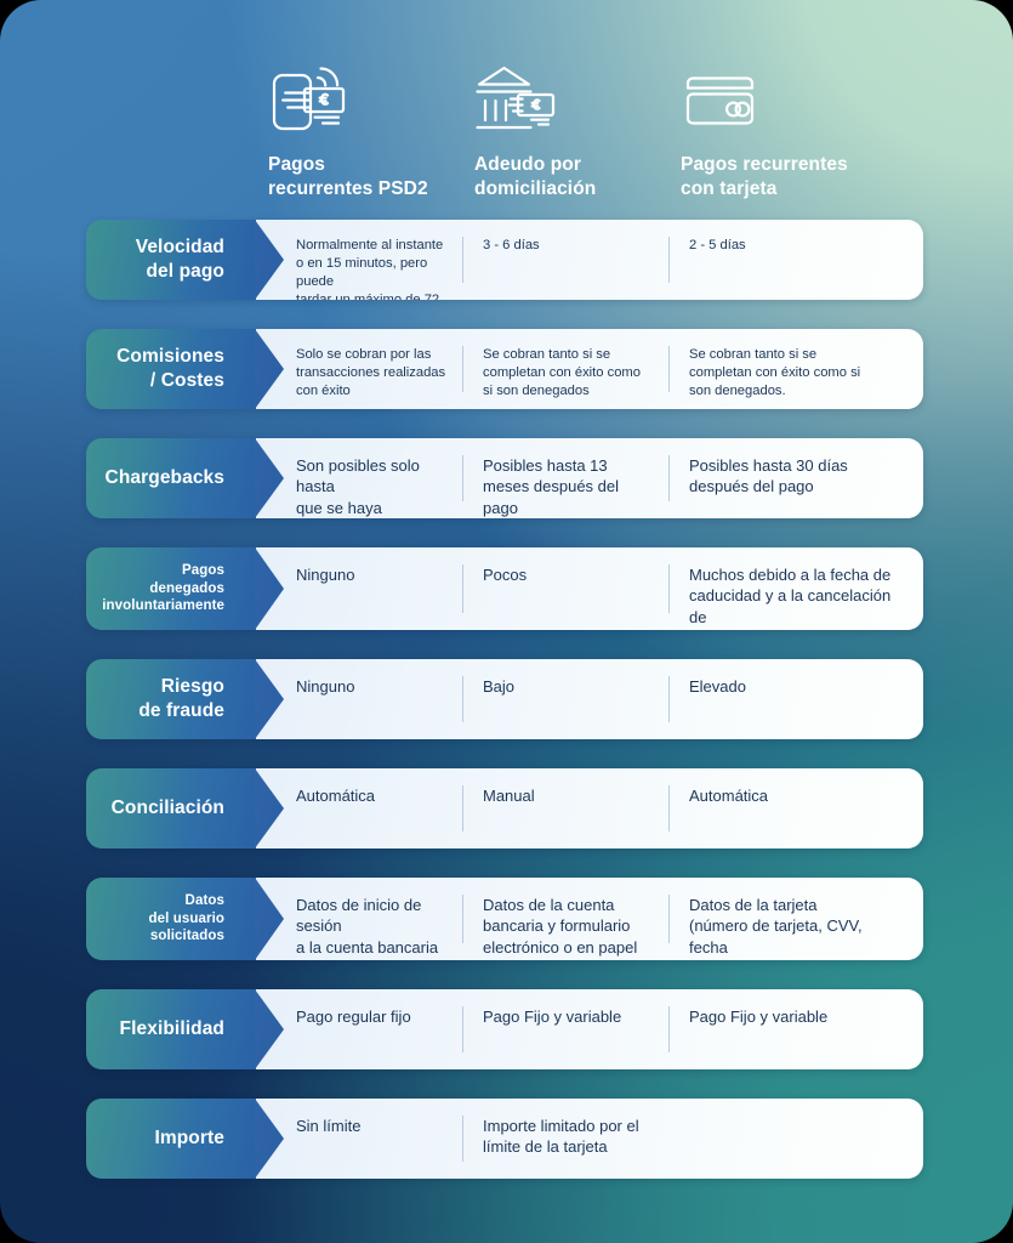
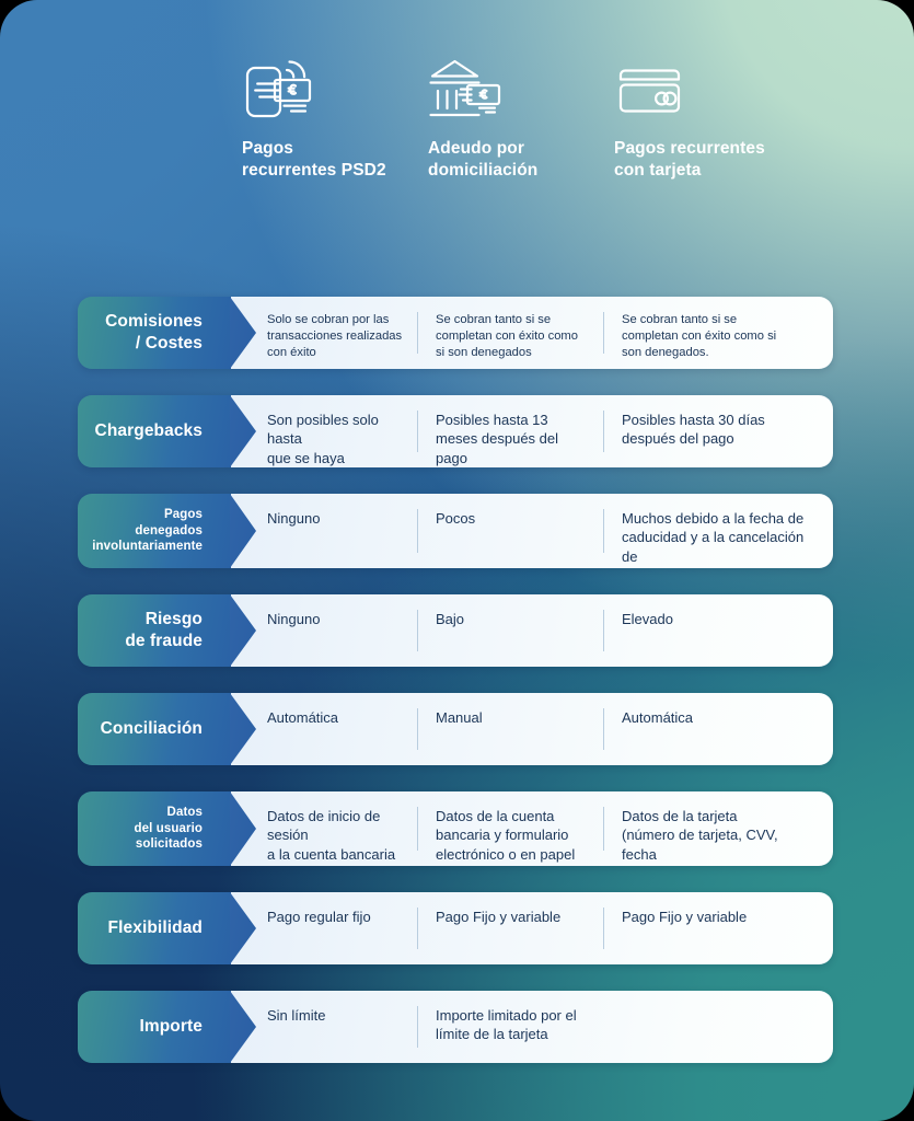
  Pagos
  recurrentes PSD2
  Adeudo por
  domiciliación
  Pagos recurrentes
  con tarjeta
- Velocidad
- del pago
- Normalmente al instante
- o en 15 minutos, pero puede
- tardar un máximo de 72
- 3 - 6 días
- 2 - 5 días
  Comisiones
  / Costes
  Solo se cobran por las
  transacciones realizadas
  con éxito
  Se cobran tanto si se
  completan con éxito como
  si son denegados
  Se cobran tanto si se
  completan con éxito como si
  son denegados.
  Chargebacks
  Son posibles solo hasta
  Posibles hasta 13
  meses después del pago
  Posibles hasta 30 días
  después del pago
  Pagos
  denegados
  involuntariamente
  Ninguno
  Pocos
  Muchos debido a la fecha de
  caducidad y a la cancelación de
  Riesgo
  de fraude
  Ninguno
  Bajo
  Elevado
  Conciliación
  Automática
  Manual
  Automática
  Datos
  del usuario
  solicitados
  Datos de inicio de sesión
  a la cuenta bancaria
  Datos de la cuenta
  bancaria y formulario
  electrónico o en papel
  Datos de la tarjeta
  (número de tarjeta, CVV, fecha
  Flexibilidad
  Pago regular fijo
  Pago Fijo y variable
  Pago Fijo y variable
  Importe
  Sin límite
  Importe limitado por el
  límite de la tarjeta
